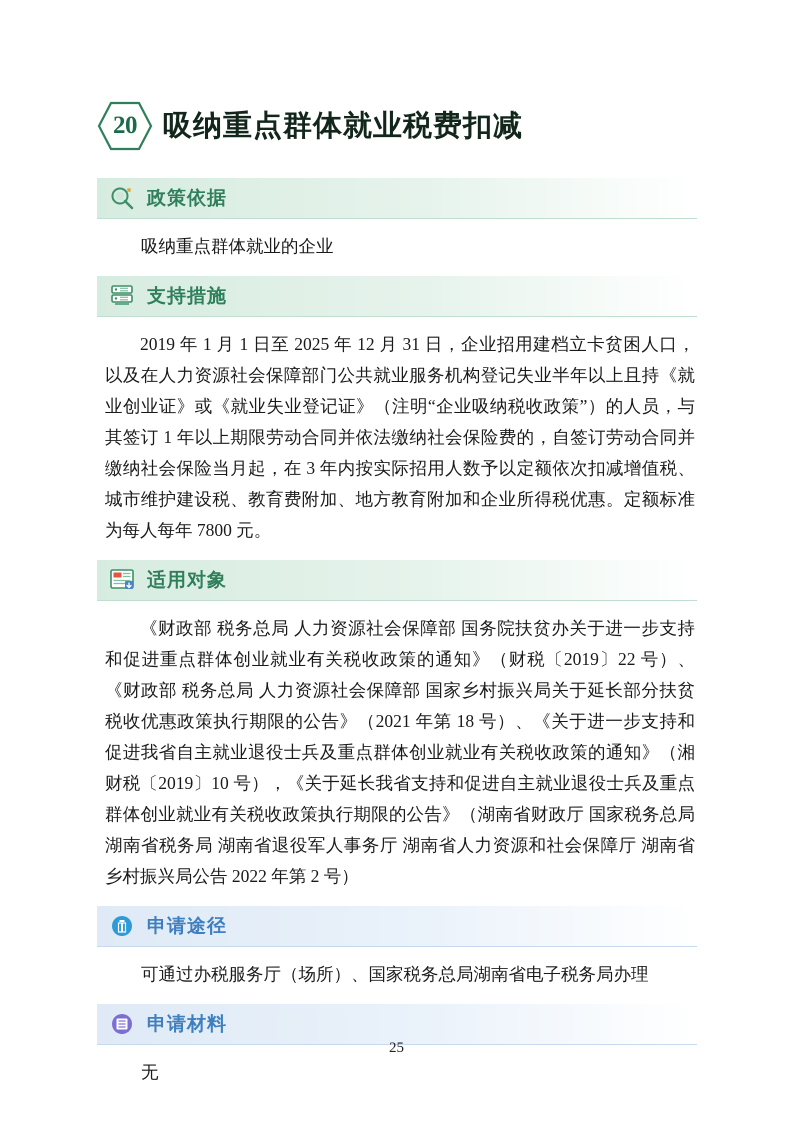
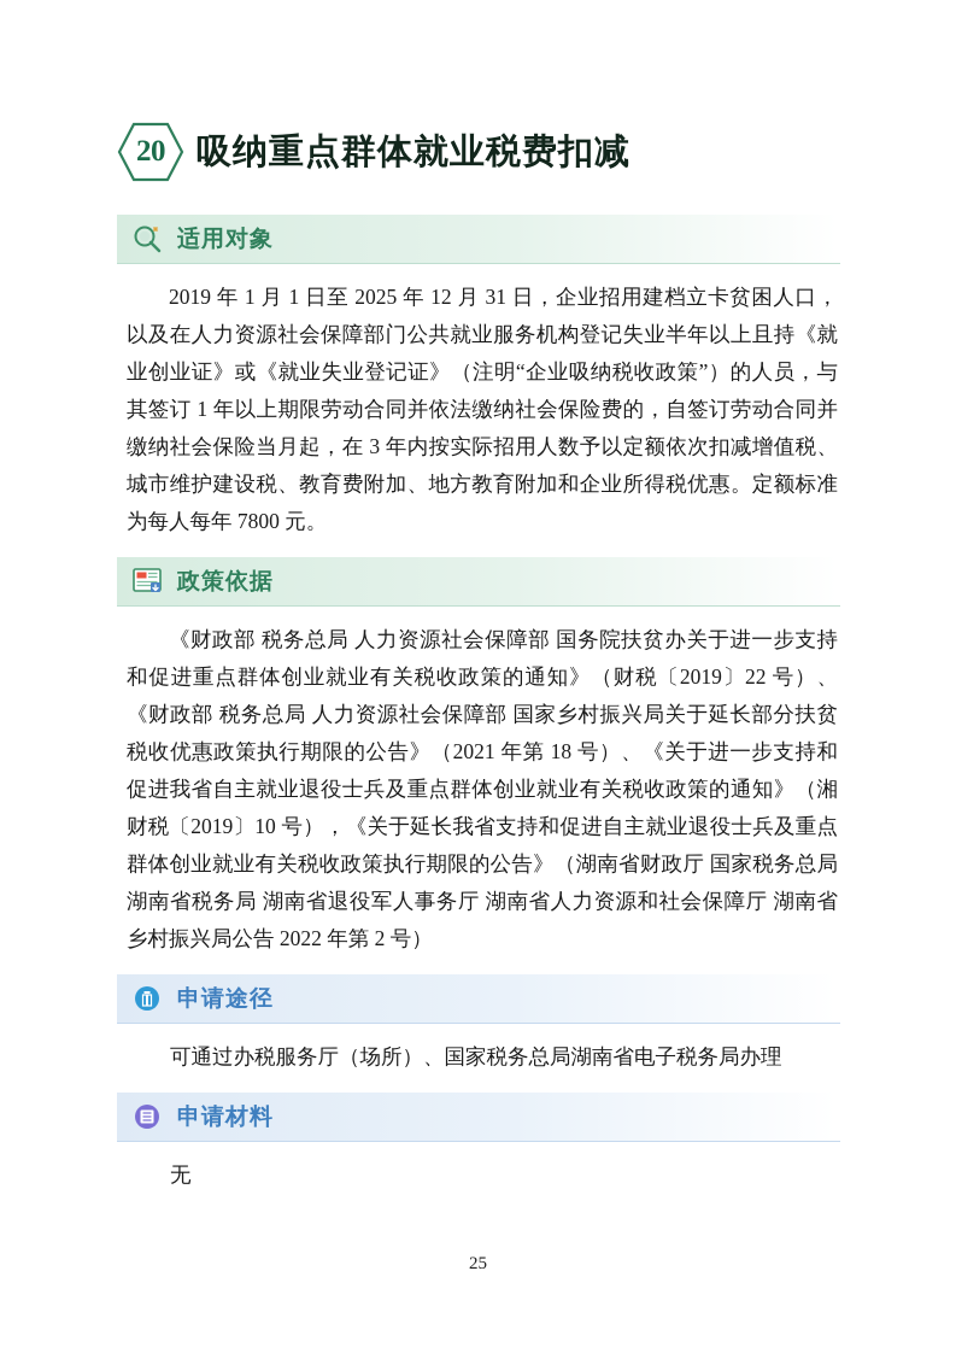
  20
  吸纳重点群体就业税费扣减
- 政策依据
+ 适用对象
- 吸纳重点群体就业的企业
- 支持措施
  2019 年 1 月 1 日至 2025 年 12 月 31 日，企业招用建档立卡贫困人口，以及在人力资源社会保障部门公共就业服务机构登记失业半年以上且持《就业创业证》或《就业失业登记证》（注明“企业吸纳税收政策”）的人员，与其签订 1 年以上期限劳动合同并依法缴纳社会保险费的，自签订劳动合同并缴纳社会保险当月起，在 3 年内按实际招用人数予以定额依次扣减增值税、城市维护建设税、教育费附加、地方教育附加和企业所得税优惠。定额标准为每人每年 7800 元。
- 适用对象
+ 政策依据
  《财政部 税务总局 人力资源社会保障部 国务院扶贫办关于进一步支持和促进重点群体创业就业有关税收政策的通知》（财税〔2019〕22 号）、《财政部 税务总局 人力资源社会保障部 国家乡村振兴局关于延长部分扶贫税收优惠政策执行期限的公告》（2021 年第 18 号）、《关于进一步支持和促进我省自主就业退役士兵及重点群体创业就业有关税收政策的通知》（湘财税〔2019〕10 号），《关于延长我省支持和促进自主就业退役士兵及重点群体创业就业有关税收政策执行期限的公告》（湖南省财政厅 国家税务总局湖南省税务局 湖南省退役军人事务厅 湖南省人力资源和社会保障厅 湖南省乡村振兴局公告 2022 年第 2 号）
  申请途径
  可通过办税服务厅（场所）、国家税务总局湖南省电子税务局办理
  申请材料
  无
  25
